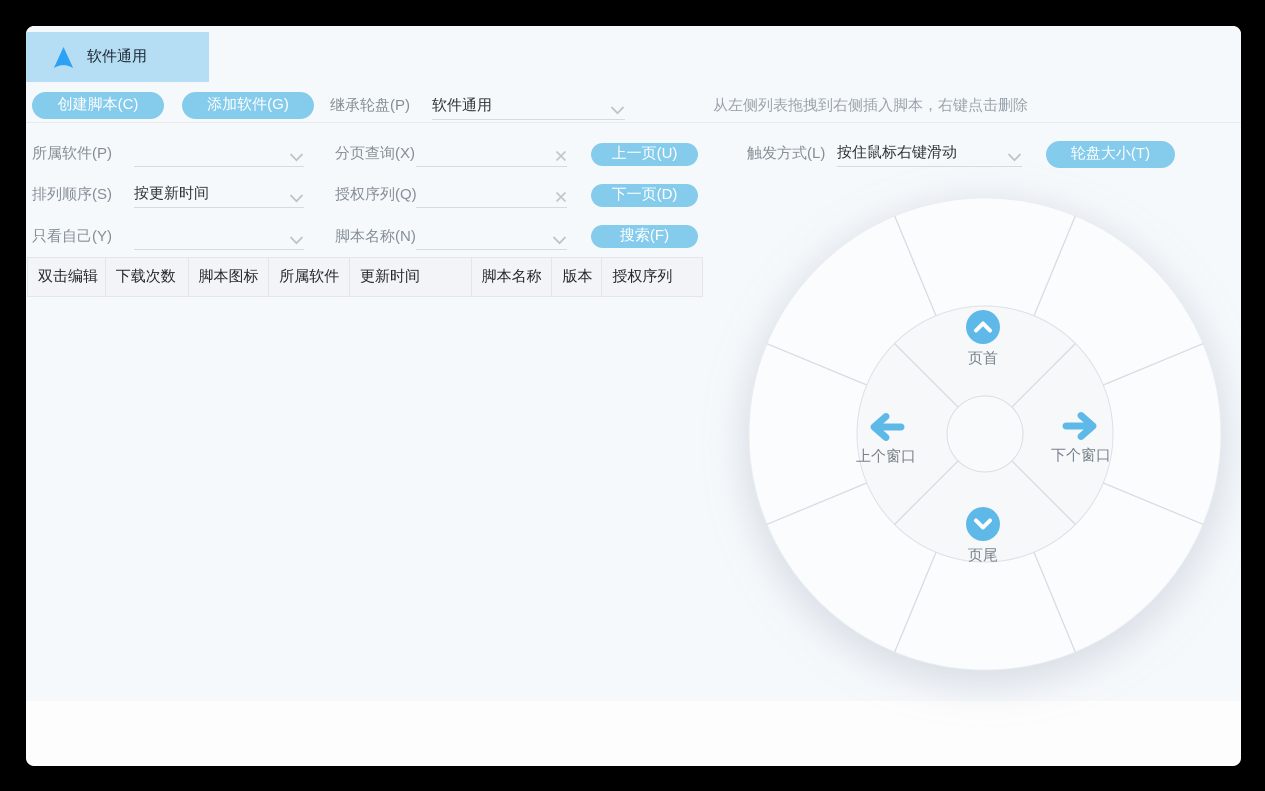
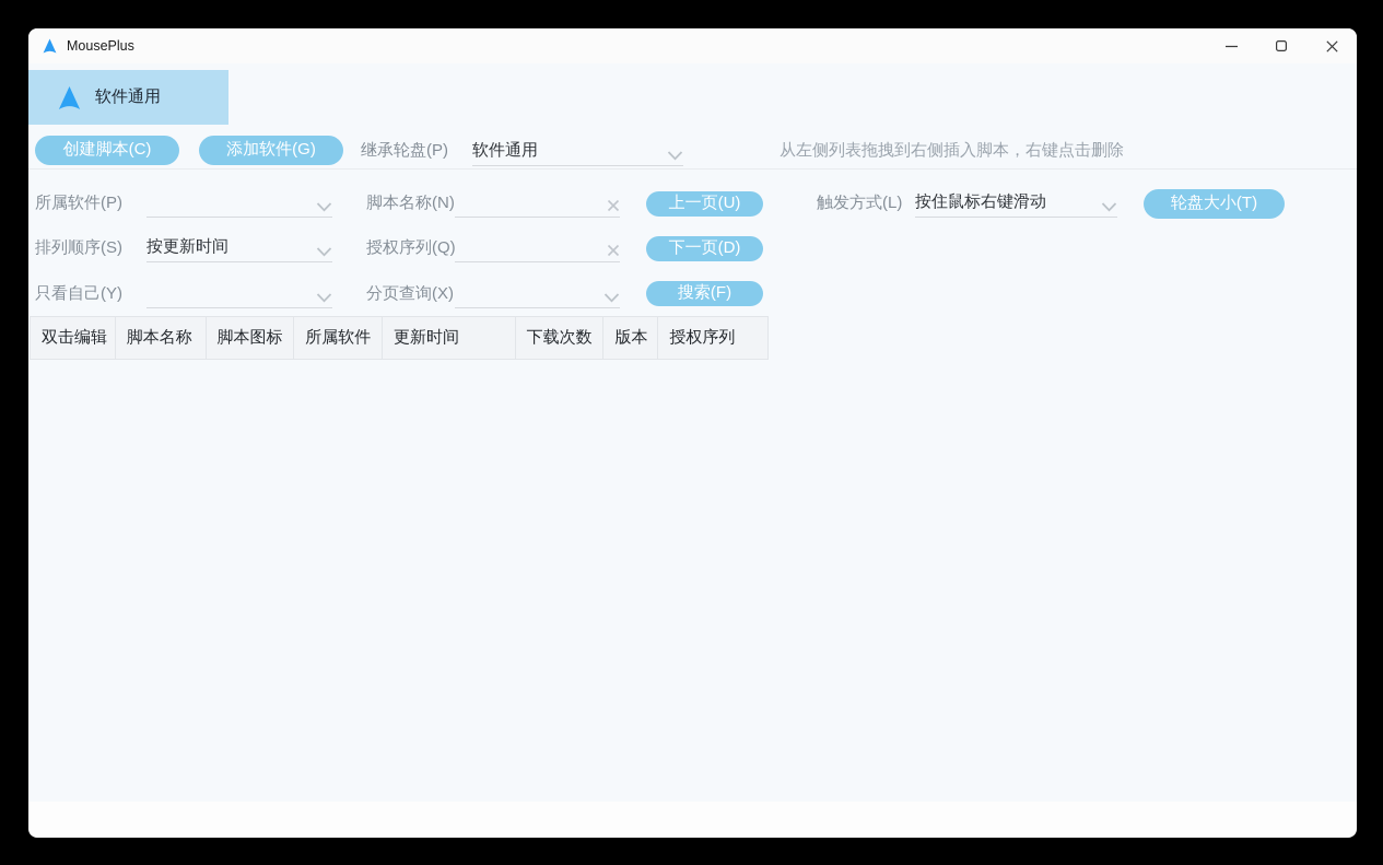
+ MousePlus
  软件通用
  创建脚本(C)
  添加软件(G)
  继承轮盘(P)
  软件通用
  从左侧列表拖拽到右侧插入脚本，右键点击删除
  所属软件(P)
- 分页查询(X)
+ 脚本名称(N)
  上一页(U)
  排列顺序(S)
  按更新时间
  授权序列(Q)
  下一页(D)
  只看自己(Y)
- 脚本名称(N)
+ 分页查询(X)
  搜索(F)
  触发方式(L)
  按住鼠标右键滑动
  轮盘大小(T)
  双击编辑
- 下载次数
+ 脚本名称
  脚本图标
  所属软件
  更新时间
- 脚本名称
+ 下载次数
  版本
  授权序列
- 页首
- 下个窗口
- 页尾
- 上个窗口
